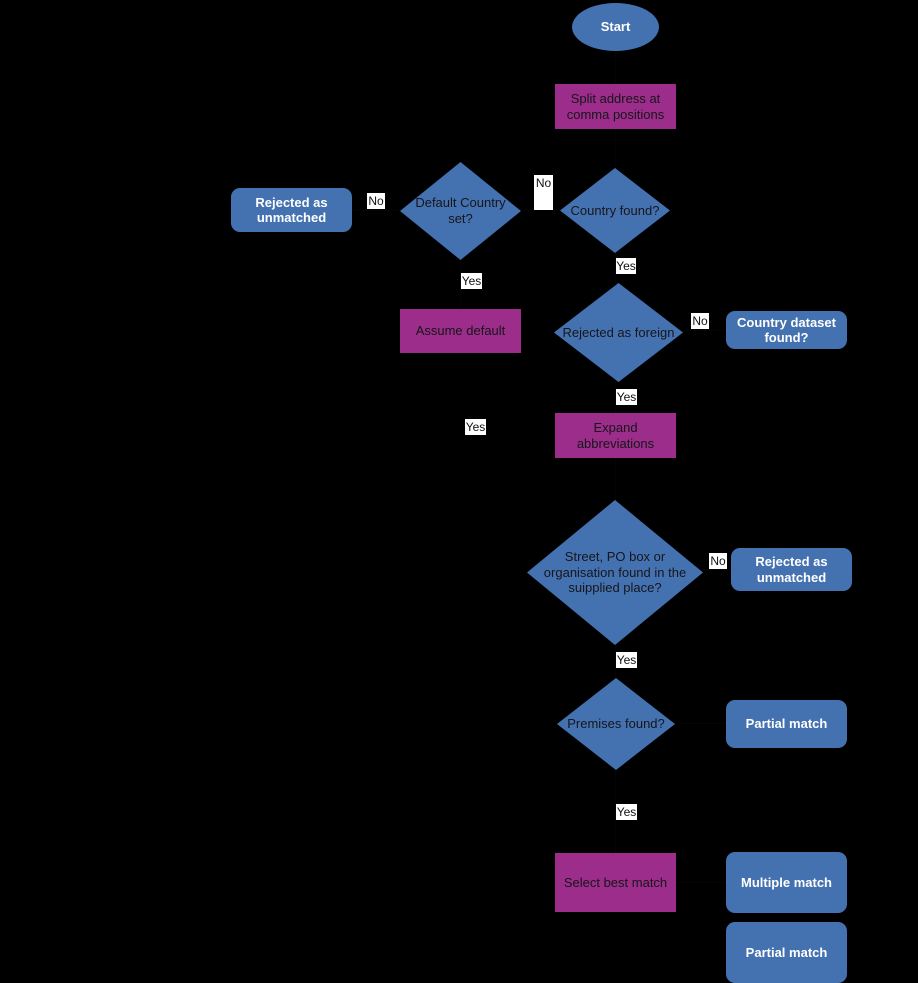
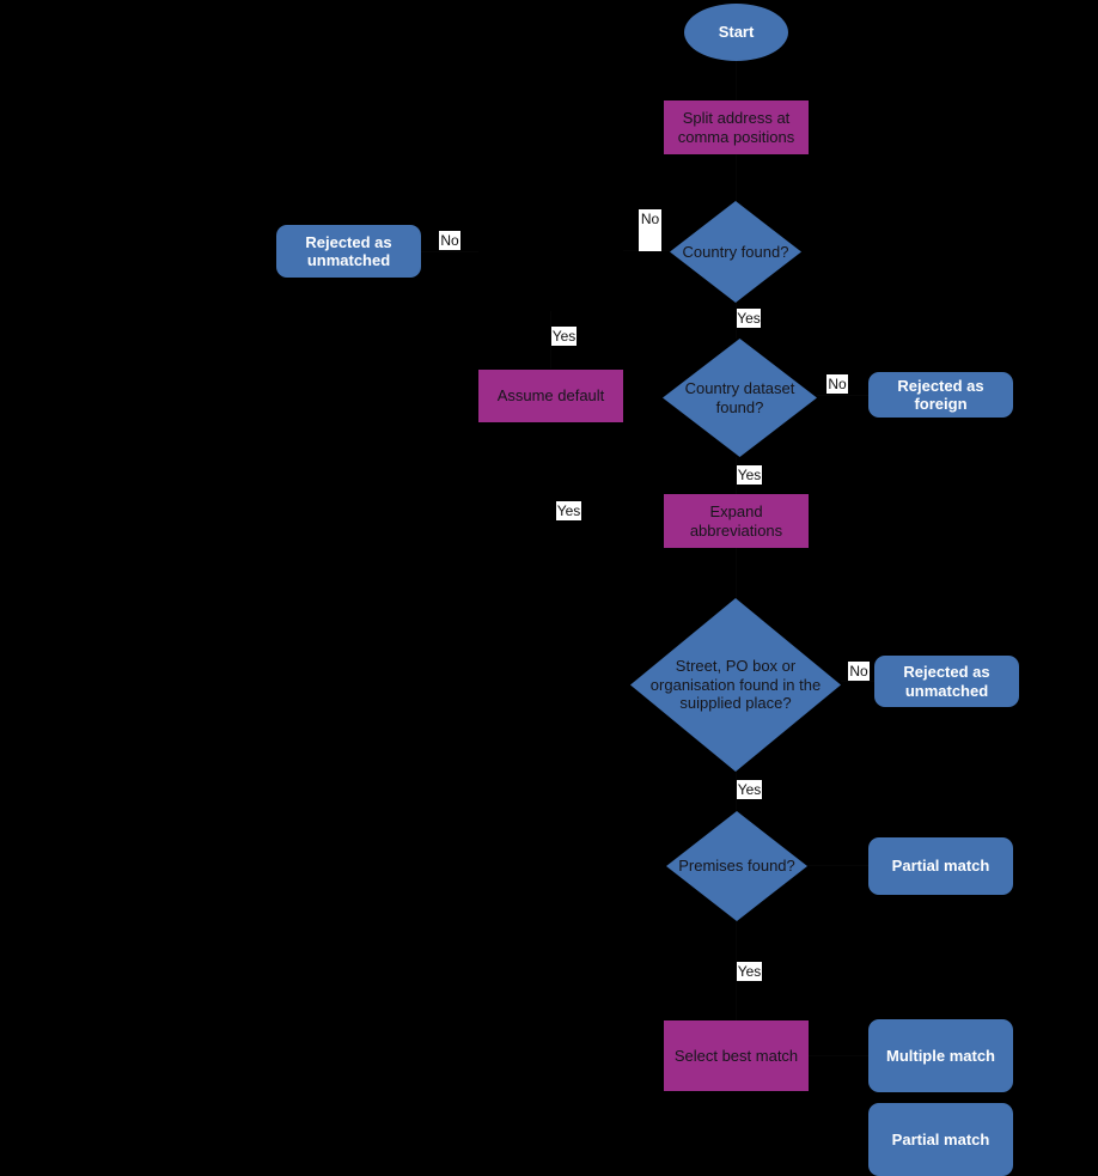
  Start
  Split address at comma positions
  Rejected as unmatched
  No
- Default Country set?
  No
  Country found?
  Yes
  Yes
  Assume default
  Yes
- Rejected as foreign
+ Country dataset found?
  No
- Country dataset found?
+ Rejected as foreign
  Yes
  Expand abbreviations
  Street, PO box or organisation found in the suipplied place?
  No
  Rejected as unmatched
  Yes
  Premises found?
  Partial match
  Yes
  Select best match
  Multiple match
  Partial match
